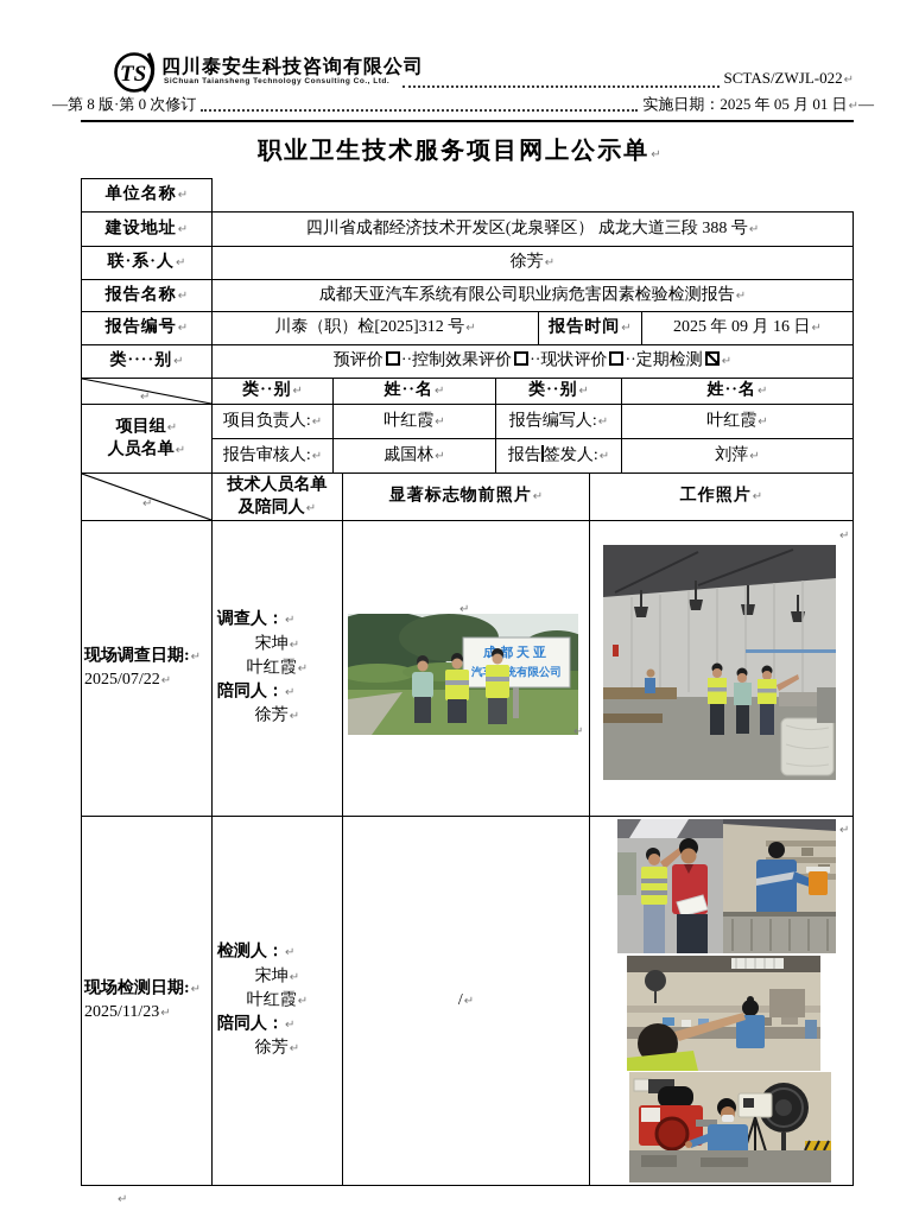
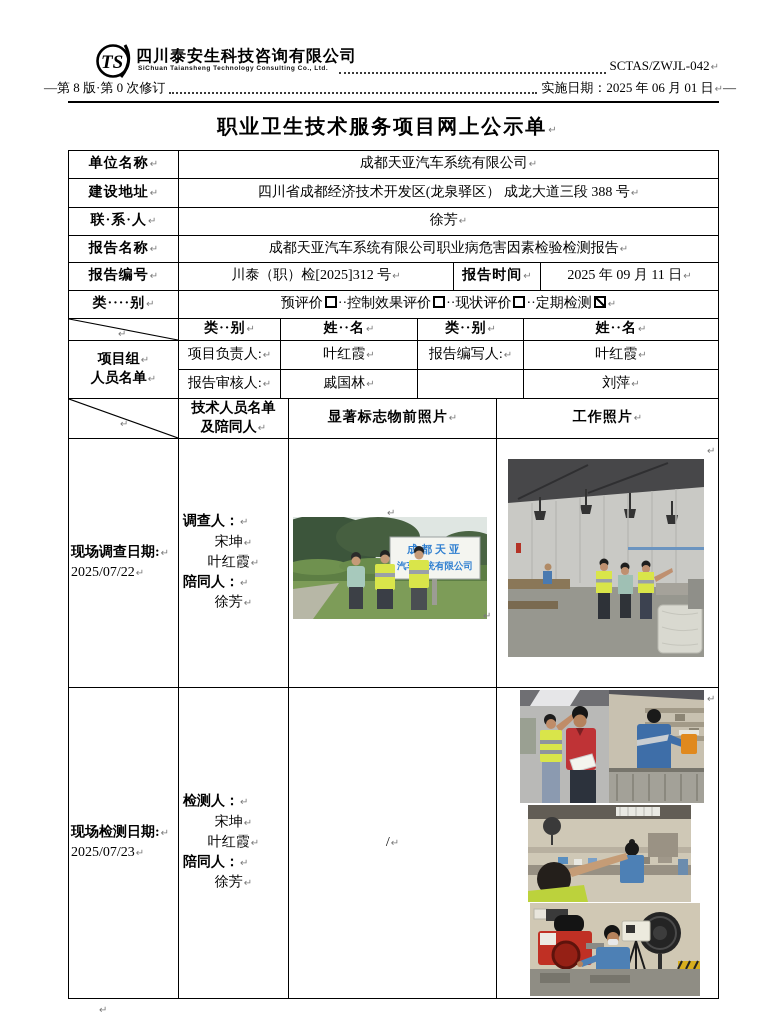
  TS
  四川泰安生科技咨询有限公司
- SCTAS/ZWJL-022↵
+ SCTAS/ZWJL-042↵
  —
  第 8 版·第 0 次修订
- 实施日期：2025 年 05 月 01 日↵
+ 实施日期：2025 年 06 月 01 日↵
  —
  职业卫生技术服务项目网上公示单↵
  单位名称↵
+ 成都天亚汽车系统有限公司↵
  建设地址↵
  四川省成都经济技术开发区(龙泉驿区） 成龙大道三段 388 号↵
  联·系·人↵
  徐芳↵
  报告名称↵
  成都天亚汽车系统有限公司职业病危害因素检验检测报告↵
  报告编号↵
  川泰（职）检[2025]312 号↵
  报告时间↵
- 2025 年 09 月 16 日↵
+ 2025 年 09 月 11 日↵
  类····别↵
  预评价 ··控制效果评价 ··现状评价 ··定期检测 ↵
  ↵
  类··别↵
  姓··名↵
  类··别↵
  姓··名↵
  项目组↵
  人员名单↵
  项目负责人:↵
  叶红霞↵
  报告编写人:↵
  叶红霞↵
  报告审核人:↵
  戚国林↵
- 报告 签发人:↵
  刘萍↵
  ↵
  技术人员名单
  及陪同人↵
  显著标志物前照片↵
  工作照片↵
  现场调查日期:↵
  2025/07/22↵
  调查人：↵
  宋坤↵
  叶红霞↵
  陪同人：↵
  徐芳↵
  成都天亚
  汽统有限公司
  现场检测日期:↵
- 2025/11/23↵
+ 2025/07/23↵
  检测人：↵
  宋坤↵
  叶红霞↵
  陪同人：↵
  徐芳↵
  /↵
  ↵
  ↵
  ↵
  ↵
  ↵
